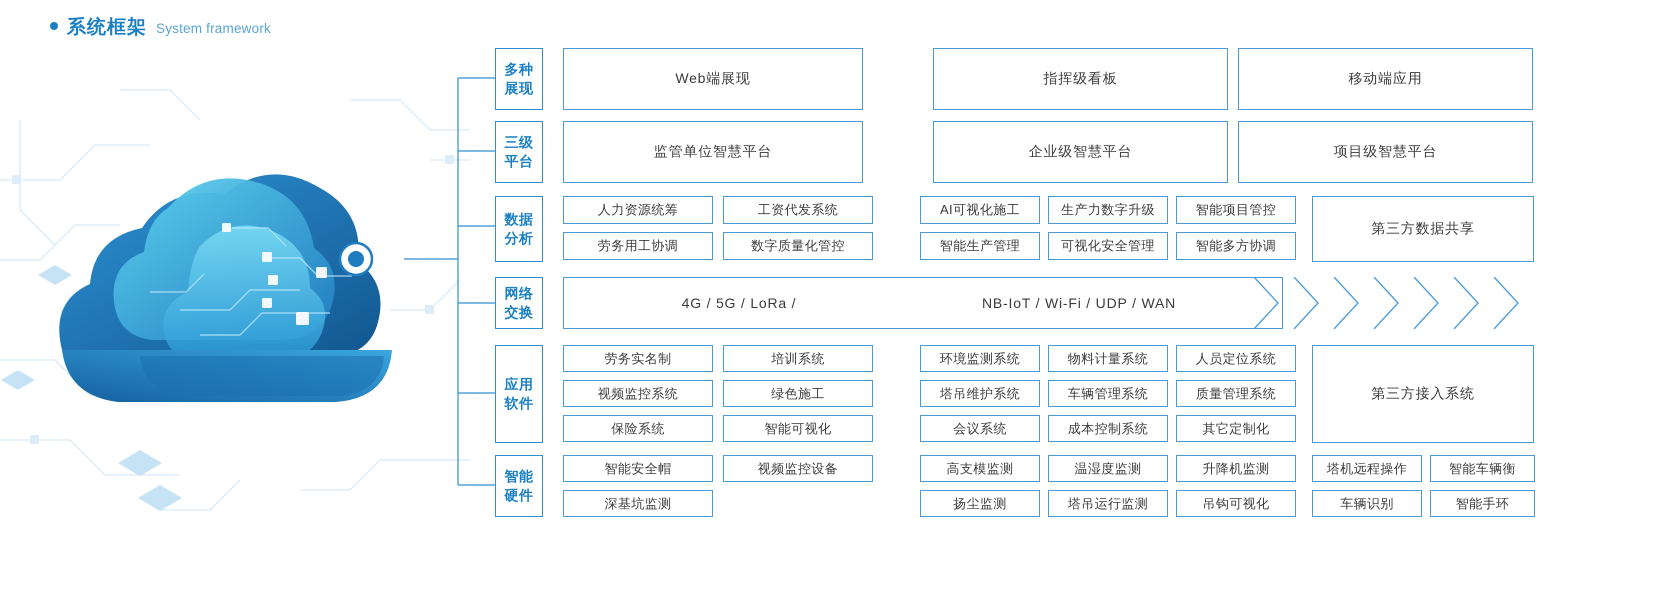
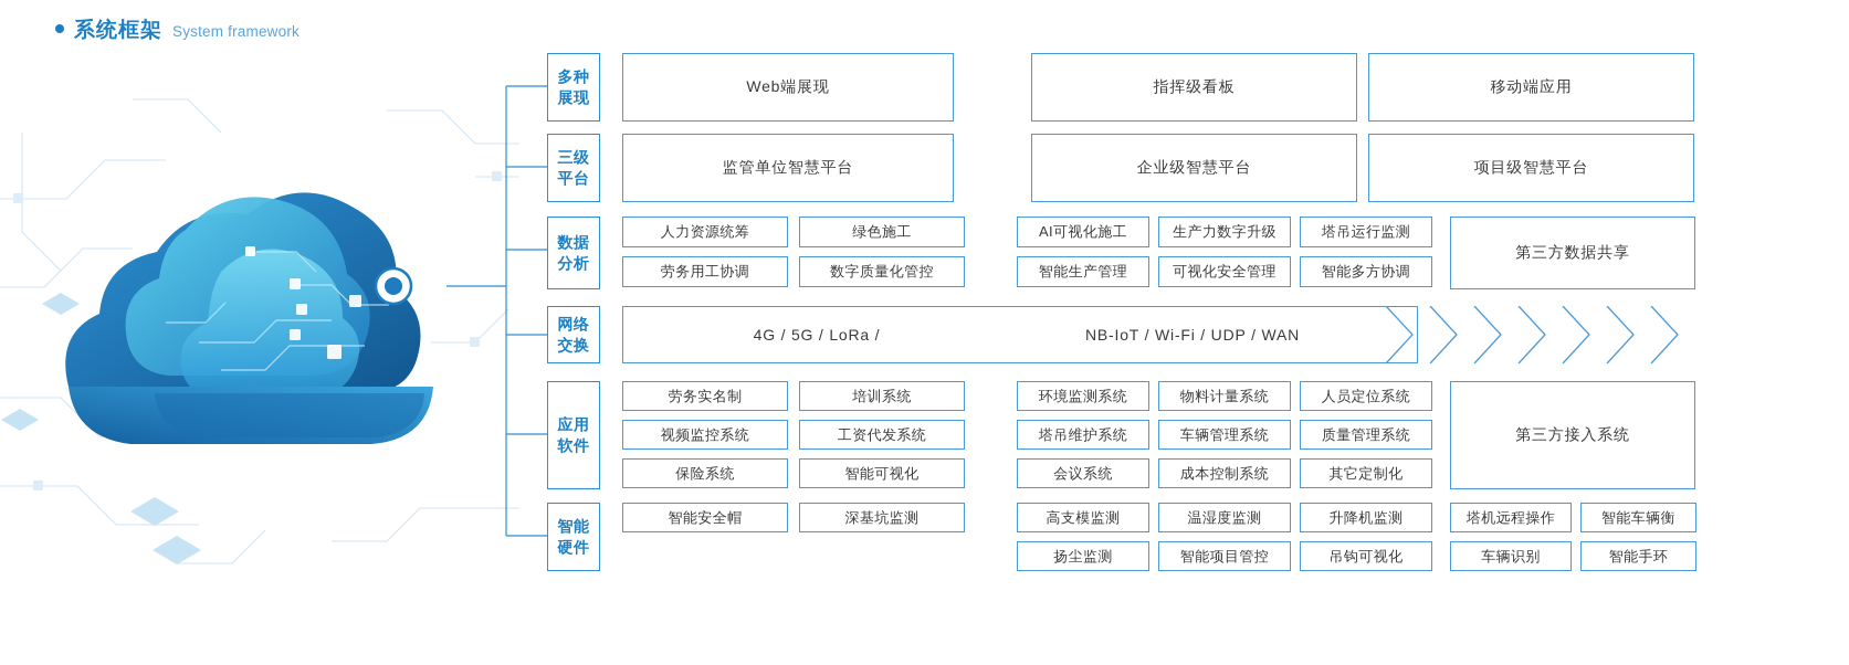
  系统框架
  System framework
  多种
  展现
  Web端展现
  指挥级看板
  移动端应用
  三级
  平台
  监管单位智慧平台
  企业级智慧平台
  项目级智慧平台
  数据
  分析
  人力资源统筹
- 工资代发系统
+ 绿色施工
  劳务用工协调
  数字质量化管控
  AI可视化施工
  生产力数字升级
- 智能项目管控
+ 塔吊运行监测
  智能生产管理
  可视化安全管理
  智能多方协调
  第三方数据共享
  网络
  交换
  4G / 5G / LoRa /
  NB-IoT / Wi-Fi / UDP / WAN
  应用
  软件
  劳务实名制
  培训系统
  视频监控系统
- 绿色施工
+ 工资代发系统
  保险系统
  智能可视化
  环境监测系统
  物料计量系统
  人员定位系统
  塔吊维护系统
  车辆管理系统
  质量管理系统
  会议系统
  成本控制系统
  其它定制化
  第三方接入系统
  智能
  硬件
  智能安全帽
- 视频监控设备
  深基坑监测
  高支模监测
  温湿度监测
  升降机监测
  扬尘监测
- 塔吊运行监测
+ 智能项目管控
  吊钩可视化
  塔机远程操作
  智能车辆衡
  车辆识别
  智能手环
